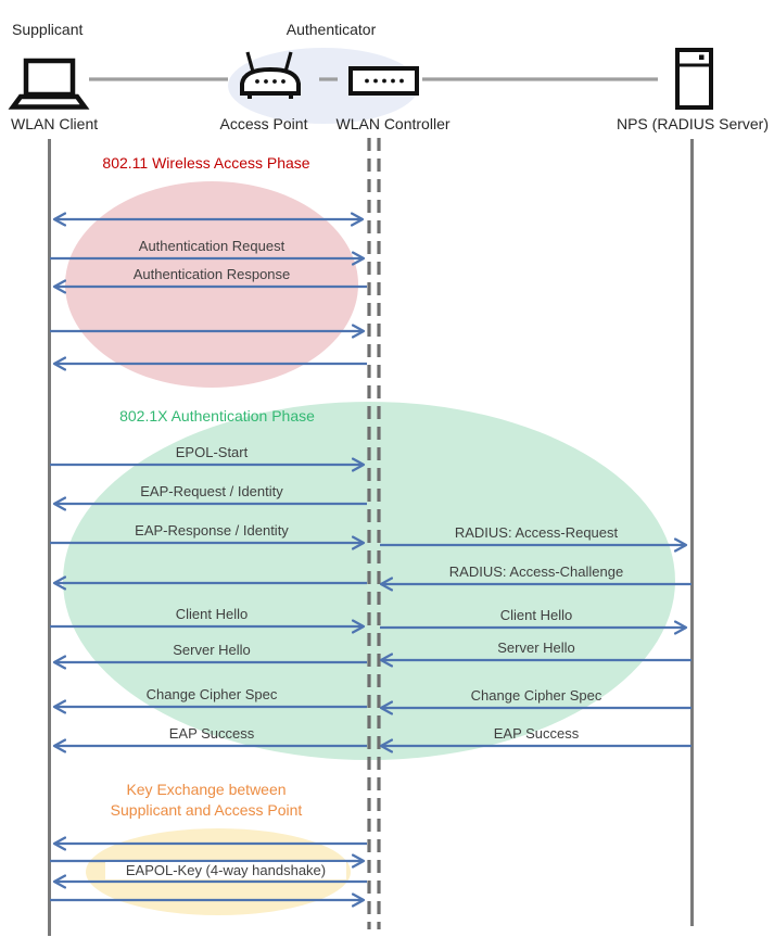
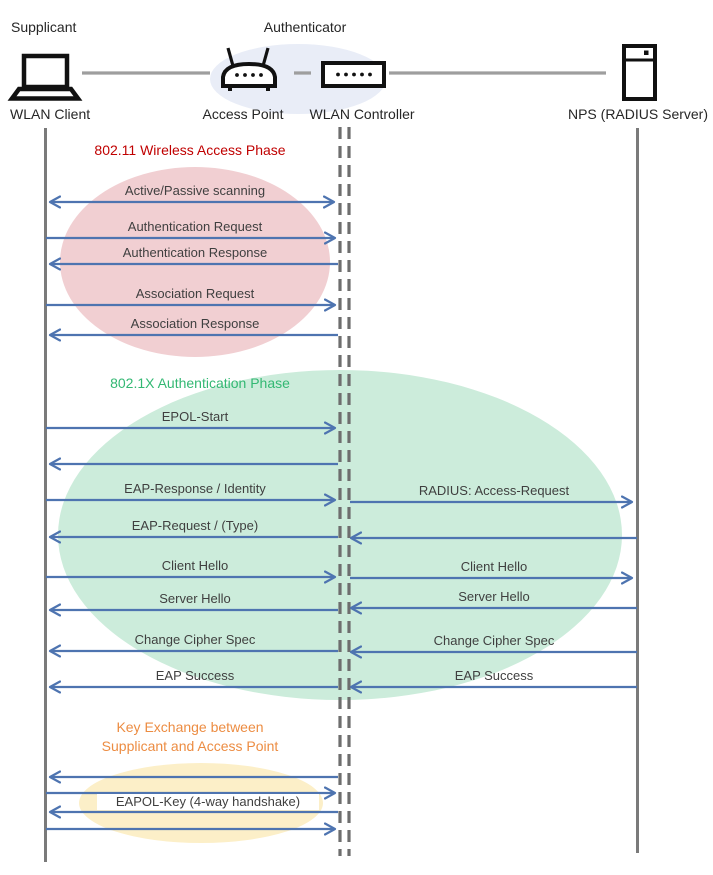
  Supplicant
  Authenticator
  WLAN Client
  Access Point
  WLAN Controller
  NPS (RADIUS Server)
  802.11 Wireless Access Phase
+ Active/Passive scanning
  Authentication Request
  Authentication Response
+ Association Request
+ Association Response
  802.1X Authentication Phase
  EPOL-Start
- EAP-Request / Identity
  EAP-Response / Identity
+ EAP-Request / (Type)
  Client Hello
  Server Hello
  Change Cipher Spec
  EAP Success
  RADIUS: Access-Request
- RADIUS: Access-Challenge
  Client Hello
  Server Hello
  Change Cipher Spec
  EAP Success
  Key Exchange between
  Supplicant and Access Point
  EAPOL-Key (4-way handshake)
